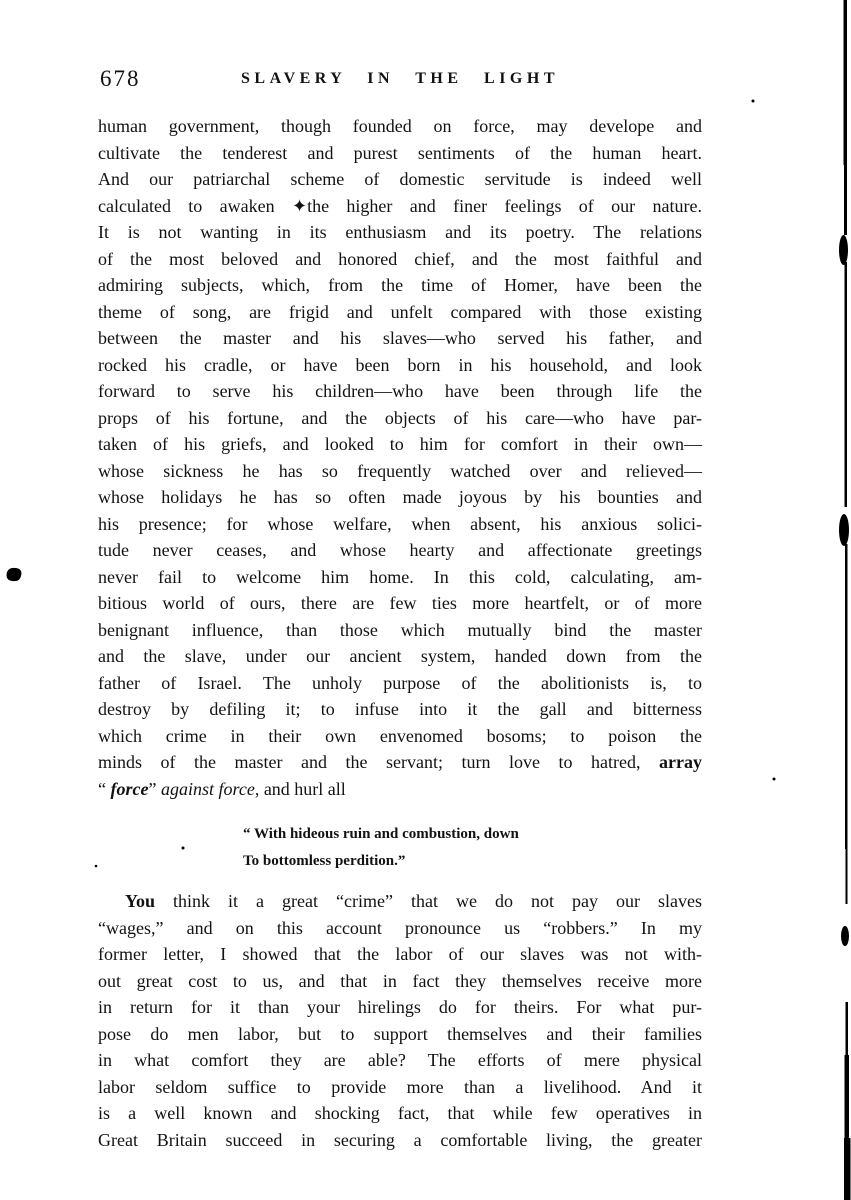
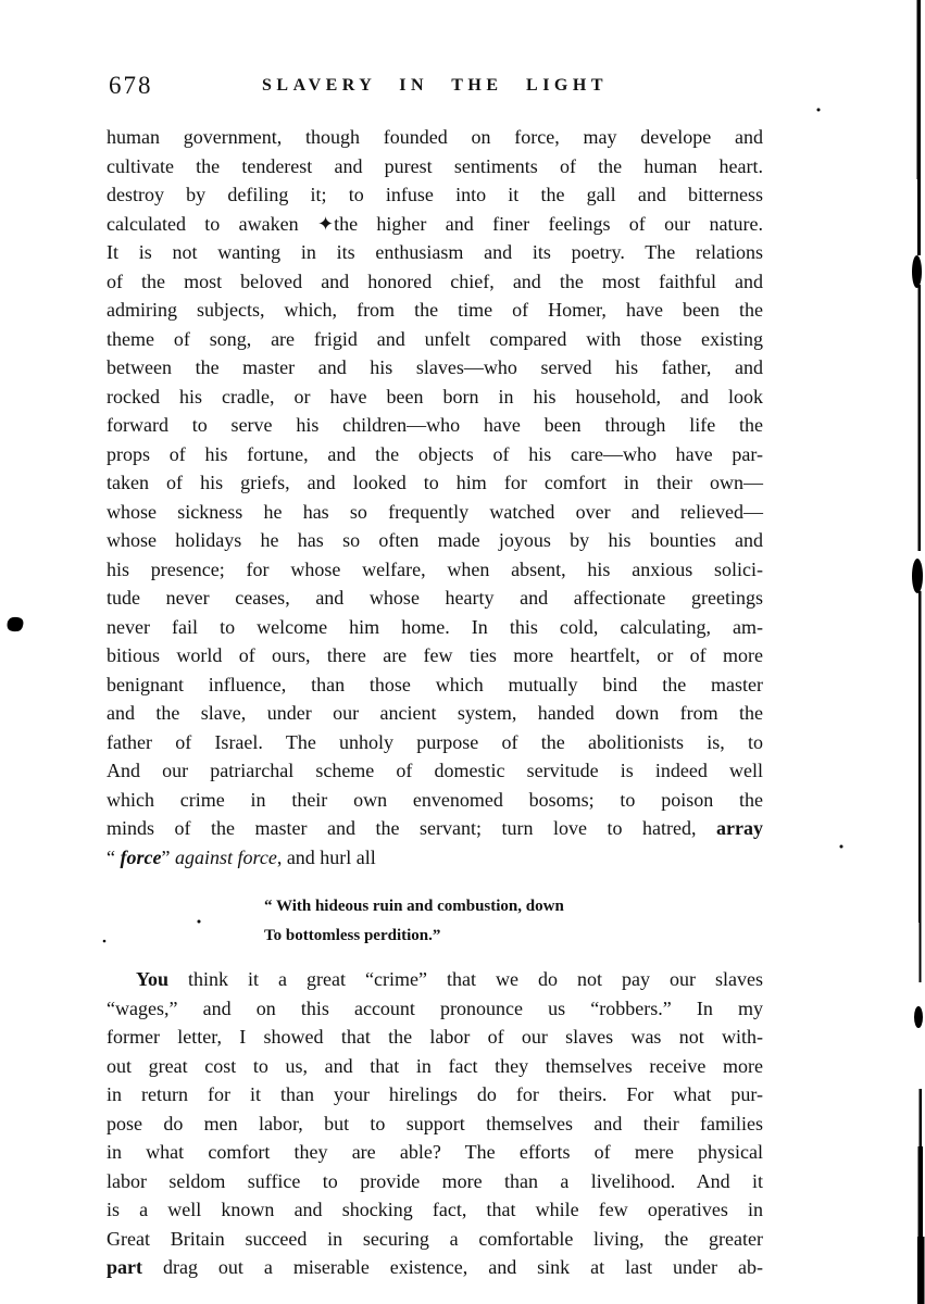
  678
  SLAVERY IN THE LIGHT
  human government, though founded on force, may develope and
  cultivate the tenderest and purest sentiments of the human heart.
- And our patriarchal scheme of domestic servitude is indeed well
+ destroy by defiling it; to infuse into it the gall and bitterness
  calculated to awaken ✦the higher and finer feelings of our nature.
  It is not wanting in its enthusiasm and its poetry. The relations
  of the most beloved and honored chief, and the most faithful and
  admiring subjects, which, from the time of Homer, have been the
  theme of song, are frigid and unfelt compared with those existing
  between the master and his slaves—who served his father, and
  rocked his cradle, or have been born in his household, and look
  forward to serve his children—who have been through life the
  props of his fortune, and the objects of his care—who have par-
  taken of his griefs, and looked to him for comfort in their own—
  whose sickness he has so frequently watched over and relieved—
  whose holidays he has so often made joyous by his bounties and
  his presence; for whose welfare, when absent, his anxious solici-
  tude never ceases, and whose hearty and affectionate greetings
  never fail to welcome him home. In this cold, calculating, am-
  bitious world of ours, there are few ties more heartfelt, or of more
  benignant influence, than those which mutually bind the master
  and the slave, under our ancient system, handed down from the
  father of Israel. The unholy purpose of the abolitionists is, to
- destroy by defiling it; to infuse into it the gall and bitterness
+ And our patriarchal scheme of domestic servitude is indeed well
  which crime in their own envenomed bosoms; to poison the
  minds of the master and the servant; turn love to hatred, array
  “ force” against force, and hurl all
  “ With hideous ruin and combustion, down
  To bottomless perdition.”
  You think it a great “crime” that we do not pay our slaves
  “wages,” and on this account pronounce us “robbers.” In my
  former letter, I showed that the labor of our slaves was not with-
  out great cost to us, and that in fact they themselves receive more
  in return for it than your hirelings do for theirs. For what pur-
  pose do men labor, but to support themselves and their families
  in what comfort they are able? The efforts of mere physical
  labor seldom suffice to provide more than a livelihood. And it
  is a well known and shocking fact, that while few operatives in
  Great Britain succeed in securing a comfortable living, the greater
+ part drag out a miserable existence, and sink at last under ab-
